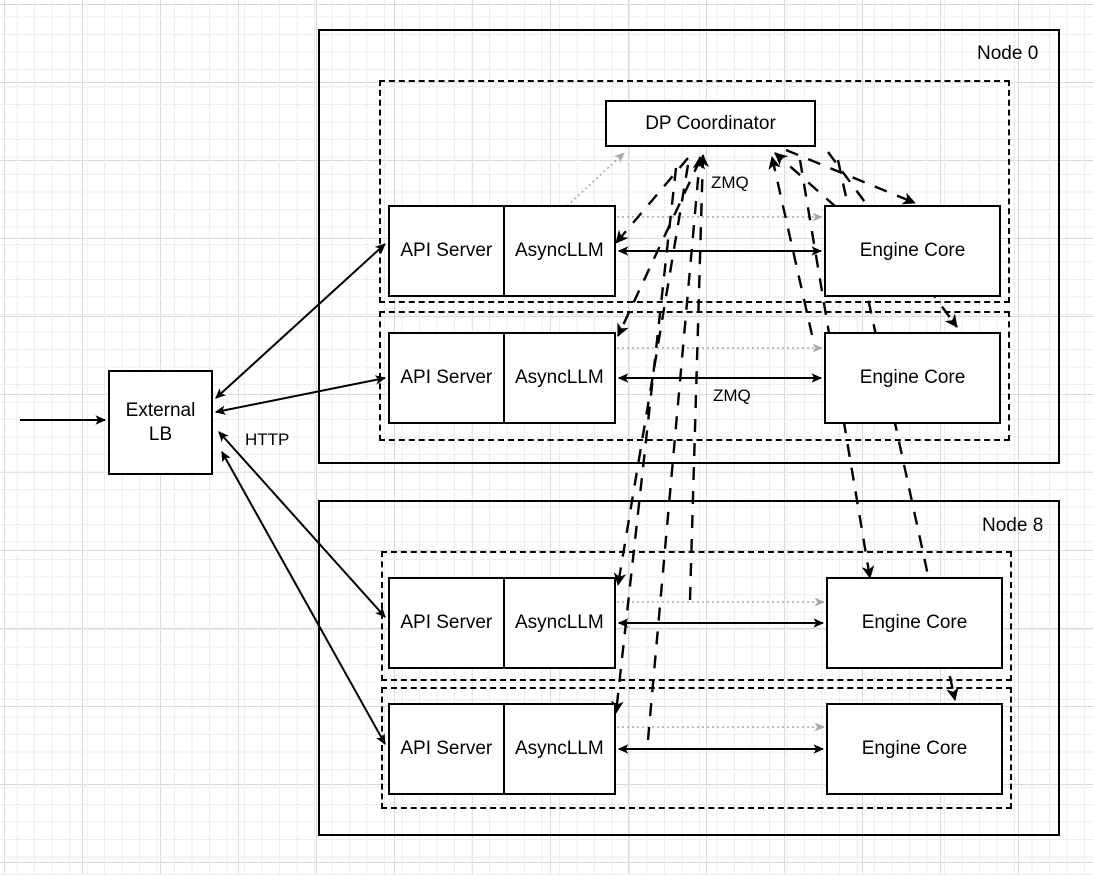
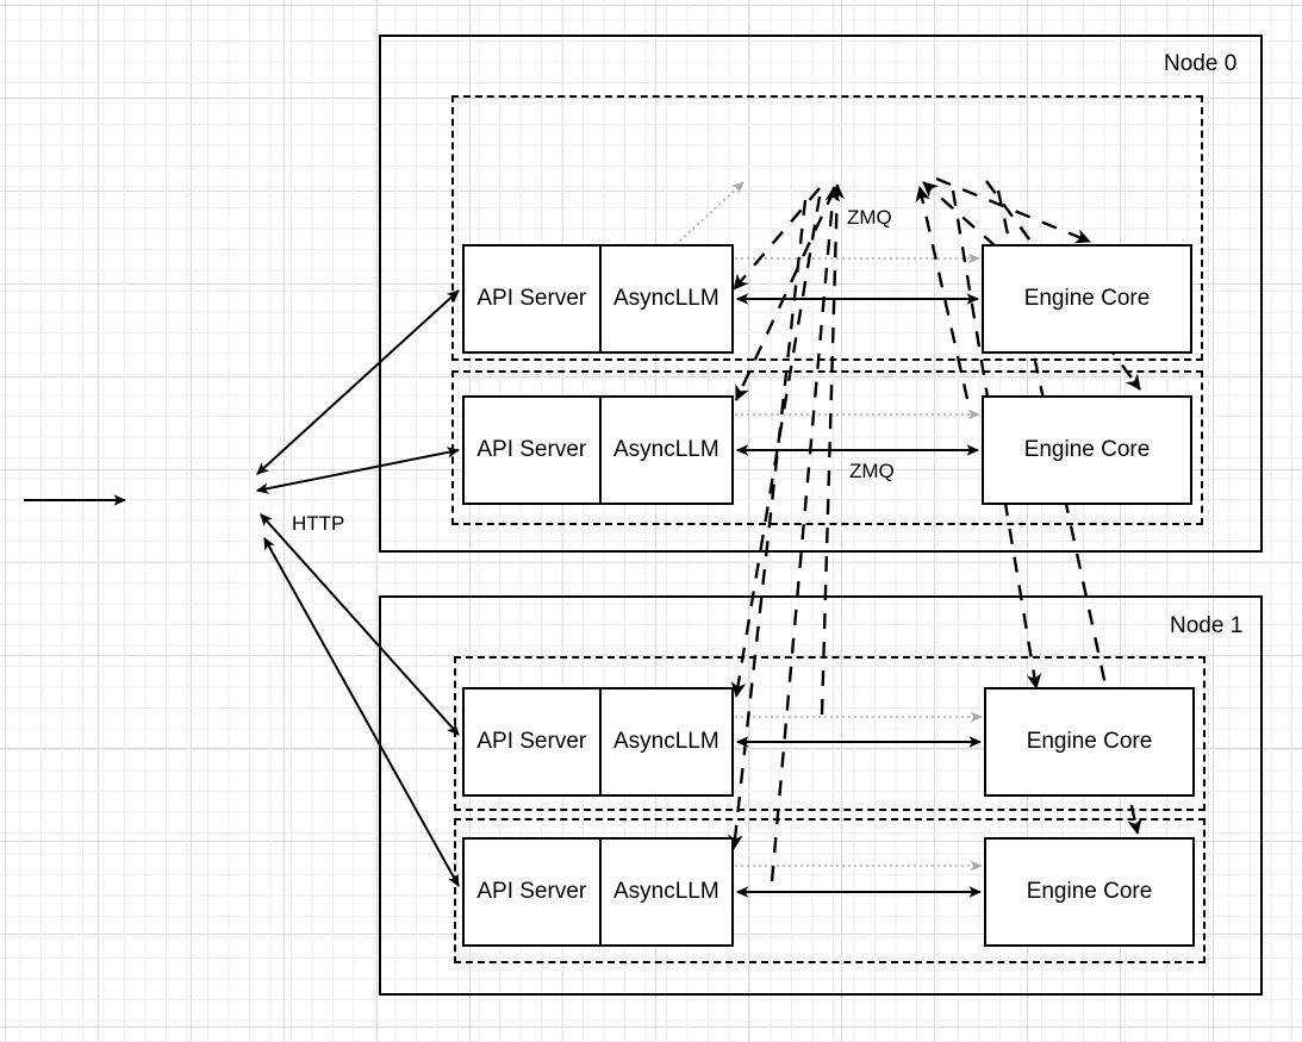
  Node 0
  API Server
  AsyncLLM
  Engine Core
  API Server
  AsyncLLM
  Engine Core
- DP Coordinator
  ZMQ
  ZMQ
- Node 8
+ Node 1
  API Server
  AsyncLLM
  Engine Core
  API Server
  AsyncLLM
  Engine Core
- External
- LB
  HTTP
